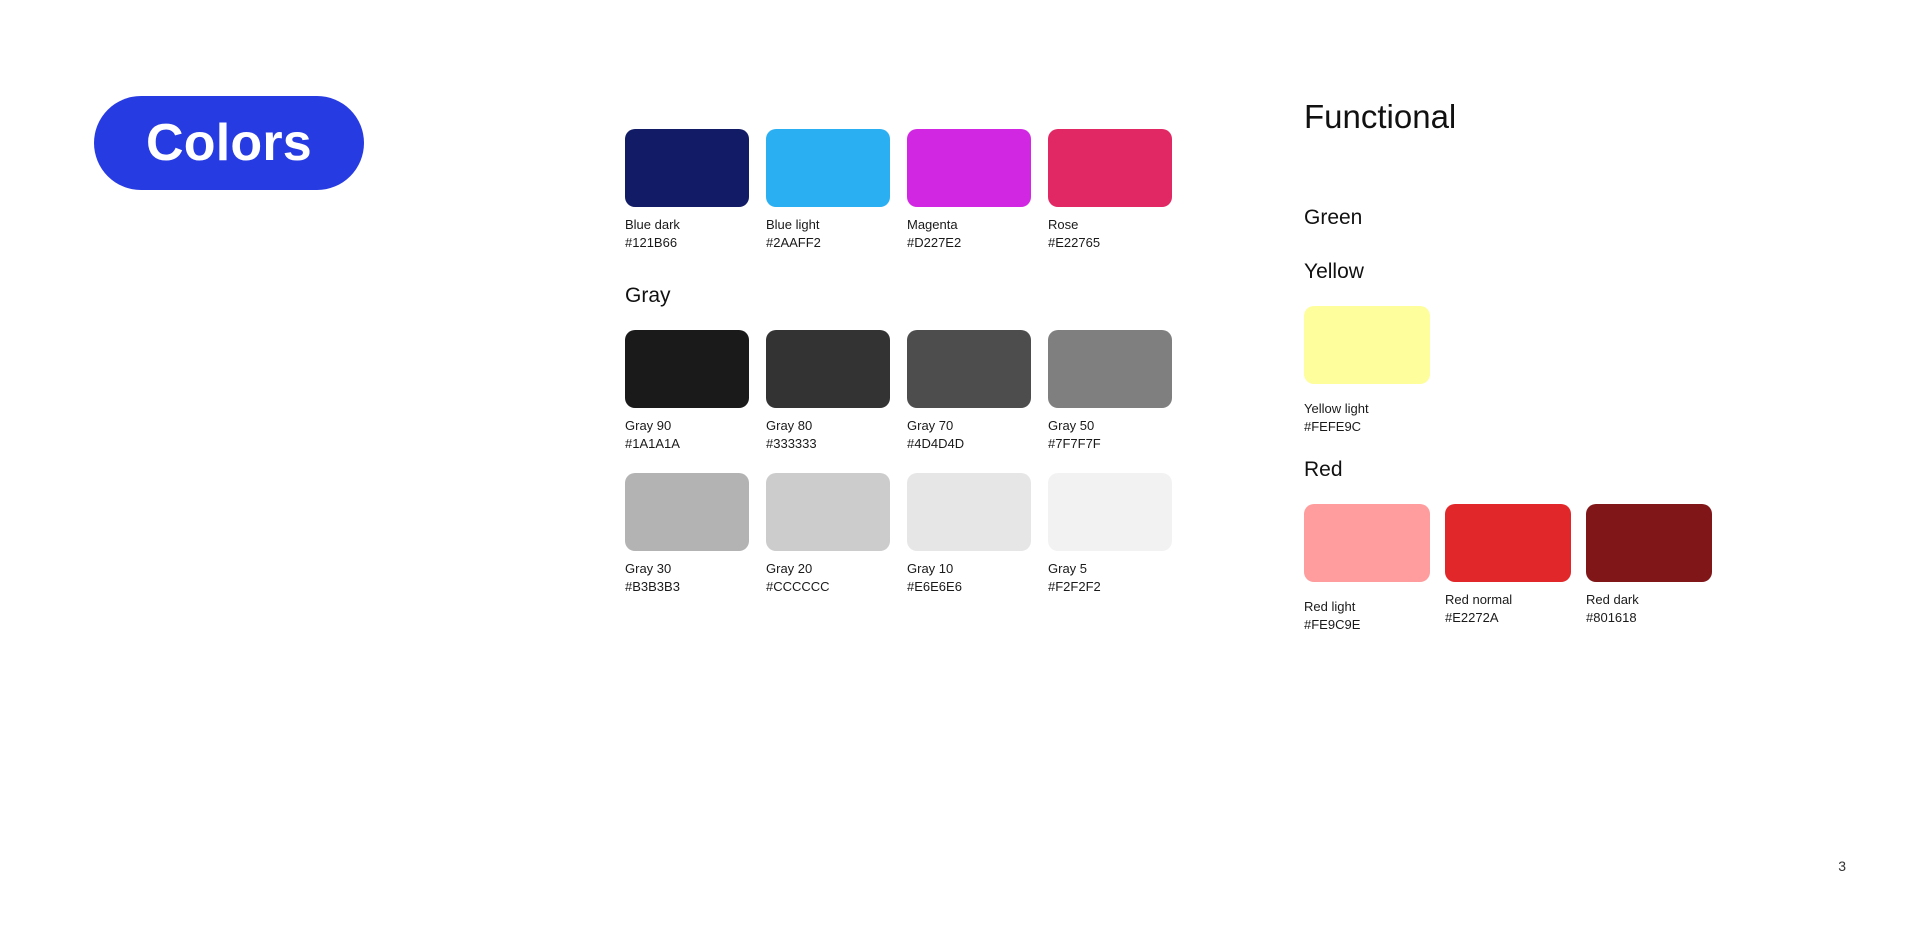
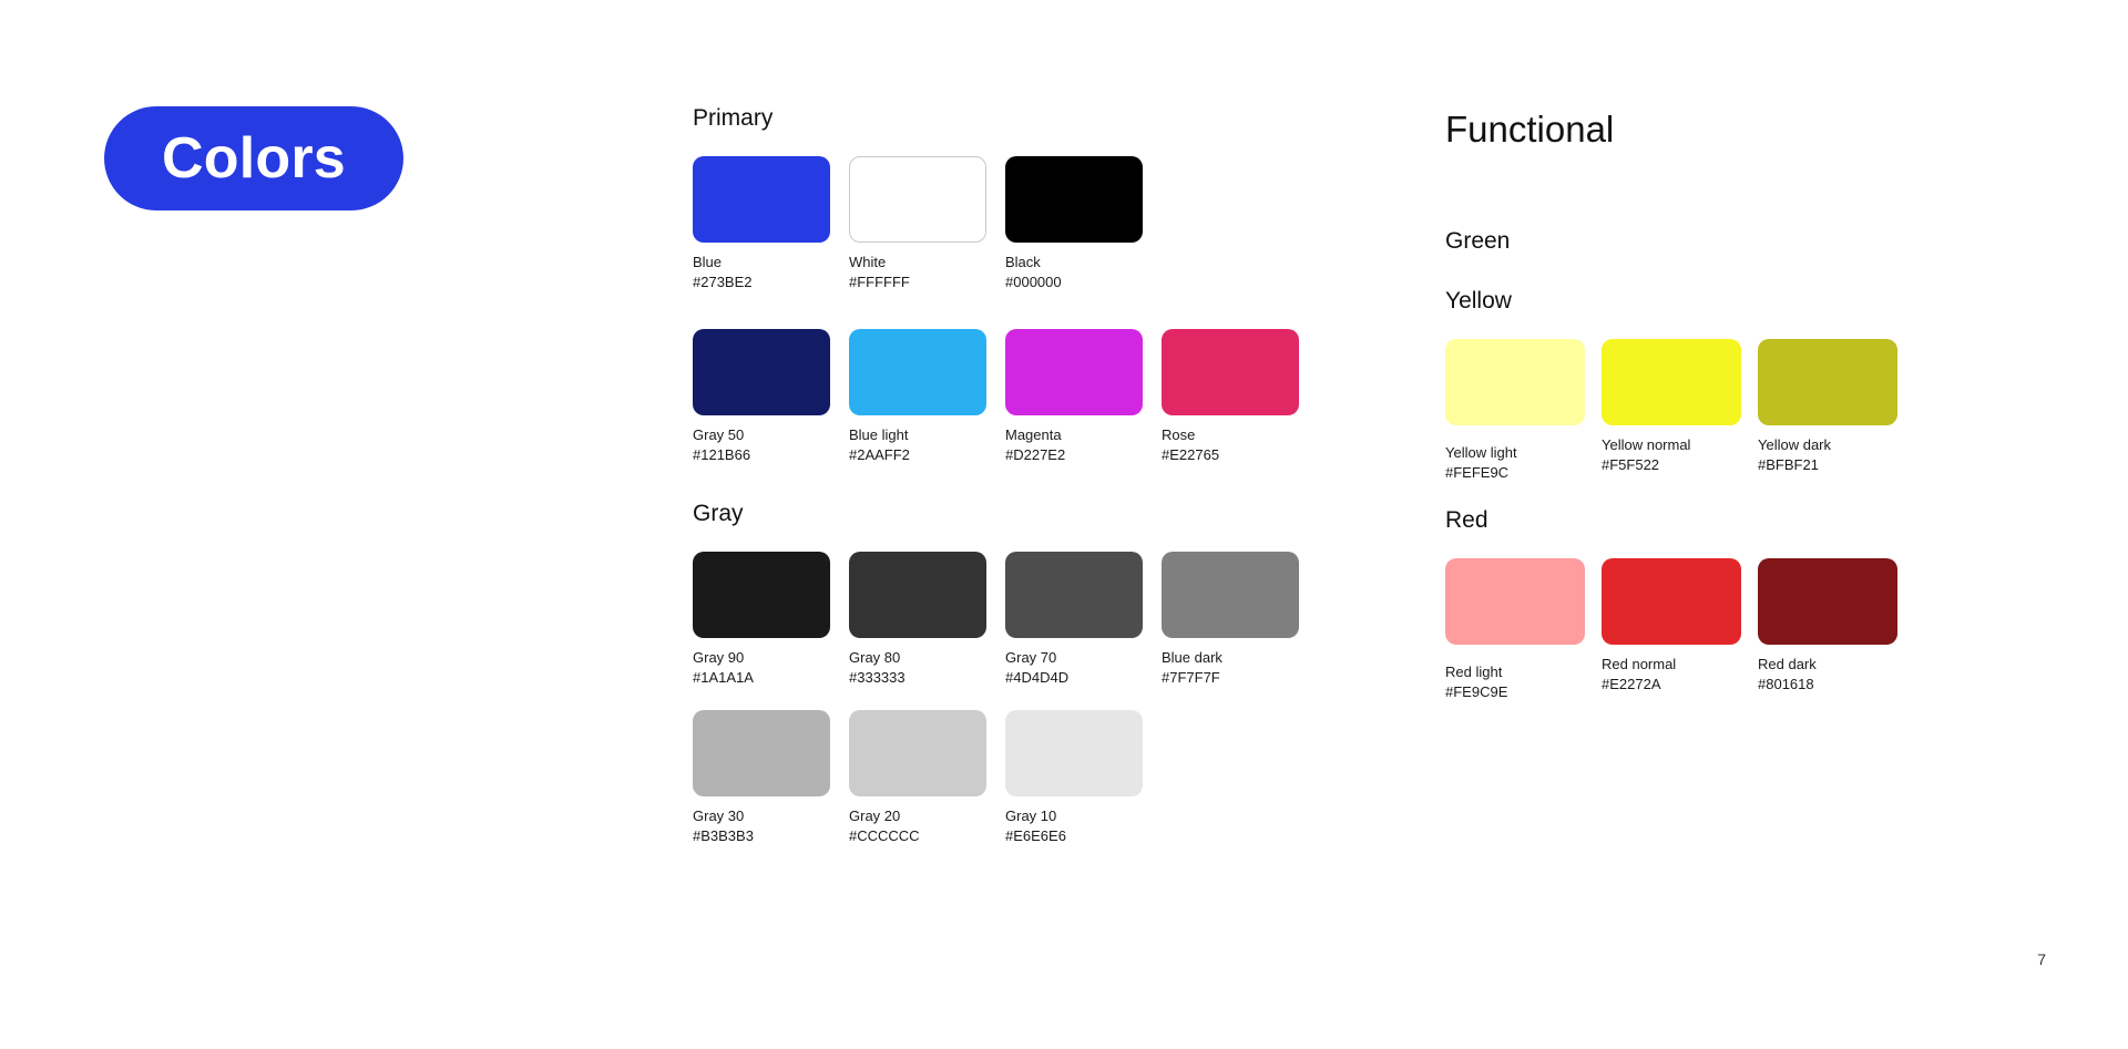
  Colors
+ Primary
+ Blue
+ #273BE2
+ White
+ #FFFFFF
+ Black
+ #000000
- Blue dark
+ Gray 50
  #121B66
  Blue light
  #2AAFF2
  Magenta
  #D227E2
  Rose
  #E22765
  Gray
  Gray 90
  #1A1A1A
  Gray 80
  #333333
  Gray 70
  #4D4D4D
- Gray 50
+ Blue dark
  #7F7F7F
  Gray 30
  #B3B3B3
  Gray 20
  #CCCCCC
  Gray 10
  #E6E6E6
- Gray 5
- #F2F2F2
  Functional
  Green
  Yellow
  Yellow light
  #FEFE9C
+ Yellow normal
+ #F5F522
+ Yellow dark
+ #BFBF21
  Red
  Red light
  #FE9C9E
  Red normal
  #E2272A
  Red dark
  #801618
- 3
+ 7
